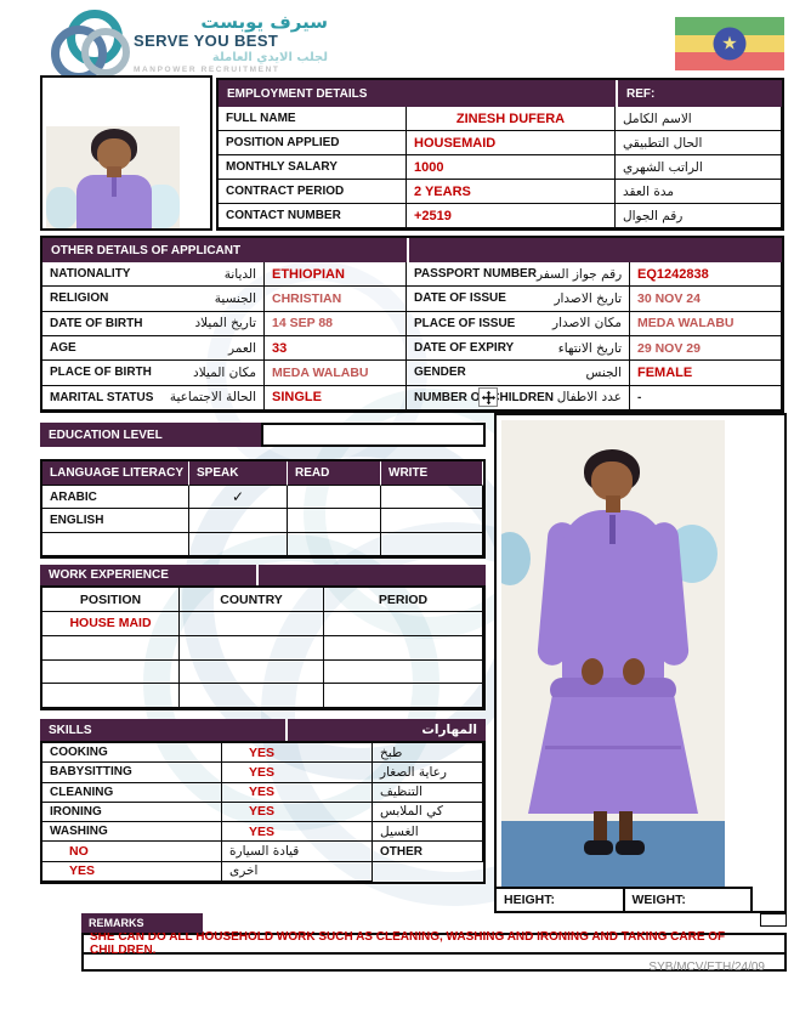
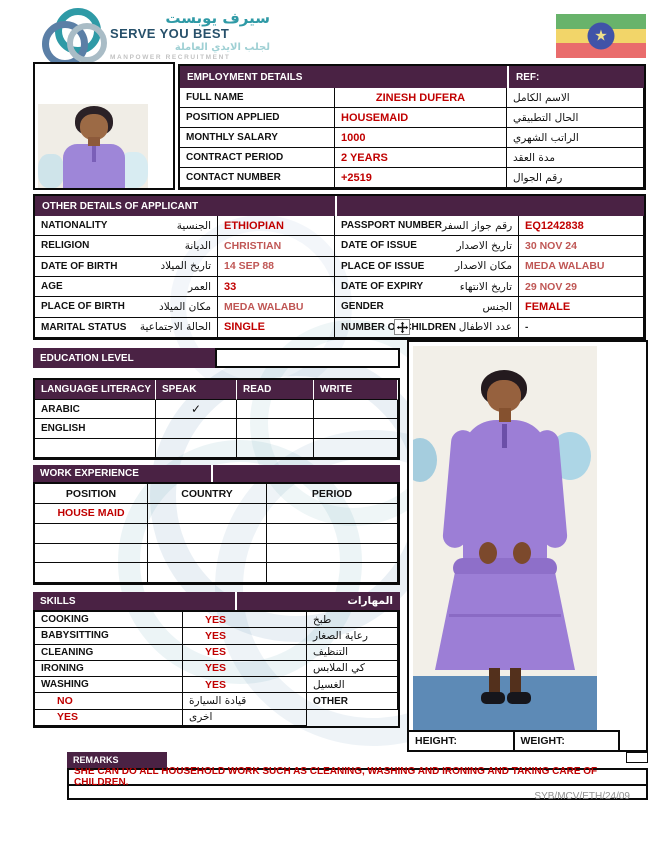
  سيرف يوبست
  SERVE YOU BEST
  لجلب الايدي العاملة
  ★
  EMPLOYMENT DETAILS
  REF:
  FULL NAME
  ZINESH DUFERA
  الاسم الكامل
  POSITION APPLIED
  HOUSEMAID
  الحال التطبيقي
  MONTHLY SALARY
  1000
  الراتب الشهري
  CONTRACT PERIOD
  2 YEARS
  مدة العقد
  CONTACT NUMBER
  +2519
  رقم الجوال
  OTHER DETAILS OF APPLICANT
  NATIONALITY
- الديانة
+ الجنسية
  ETHIOPIAN
  PASSPORT NUMBER
  رقم جواز السفر
  EQ1242838
  RELIGION
- الجنسية
+ الديانة
  CHRISTIAN
  DATE OF ISSUE
  تاريخ الاصدار
  30 NOV 24
  DATE OF BIRTH
  تاريخ الميلاد
  14 SEP 88
  PLACE OF ISSUE
  مكان الاصدار
  MEDA WALABU
  AGE
  العمر
  33
  DATE OF EXPIRY
  تاريخ الانتهاء
  29 NOV 29
  PLACE OF BIRTH
  مكان الميلاد
  MEDA WALABU
  GENDER
  الجنس
  FEMALE
  MARITAL STATUS
  الحالة الاجتماعية
  SINGLE
  NUMBER OHILDREN
  عدد الاطفال
  -
  EDUCATION LEVEL
  LANGUAGE LITERACY
  SPEAK
  READ
  WRITE
  ARABIC
  ✓
  ENGLISH
  WORK EXPERIENCE
  POSITION
  COUNTRY
  PERIOD
  HOUSE MAID
  SKILLS
  المهارات
  COOKING
  YES
  طبخ
  BABYSITTING
  YES
  رعاية الصغار
  CLEANING
  YES
  التنظيف
  IRONING
  YES
  كي الملابس
  WASHING
  YES
  الغسيل
  NO
  قيادة السيارة
  OTHER
  YES
  اخرى
  HEIGHT:
  WEIGHT:
  REMARKS
  SHE CAN DO ALL HOUSEHOLD WORK SUCH AS CLEANING, WASHING AND IRONING AND TAKING CARE OF CHILDREN.
  SYB/MCV/ETH/24/09
